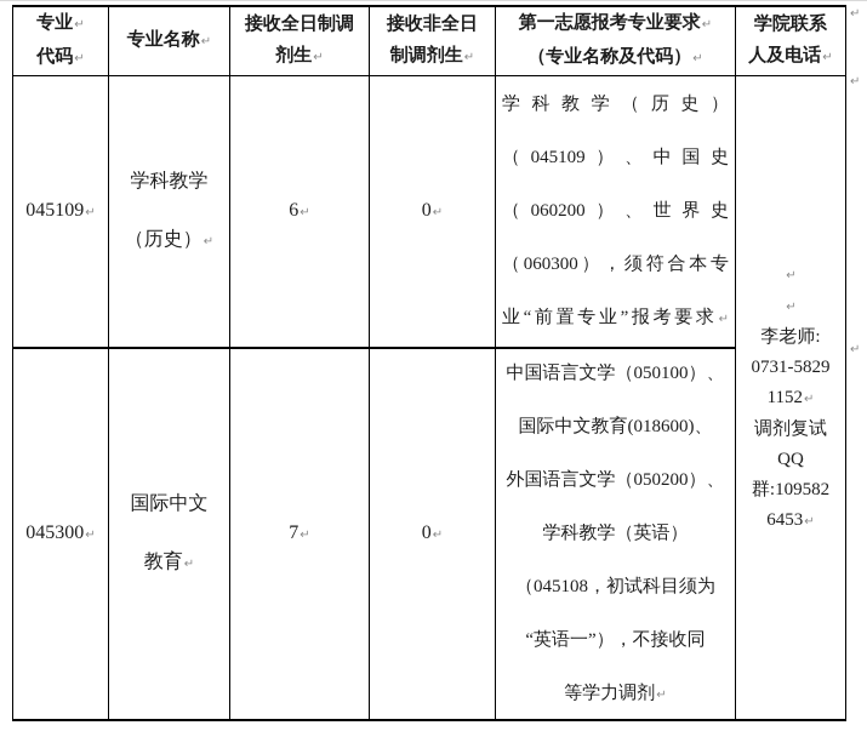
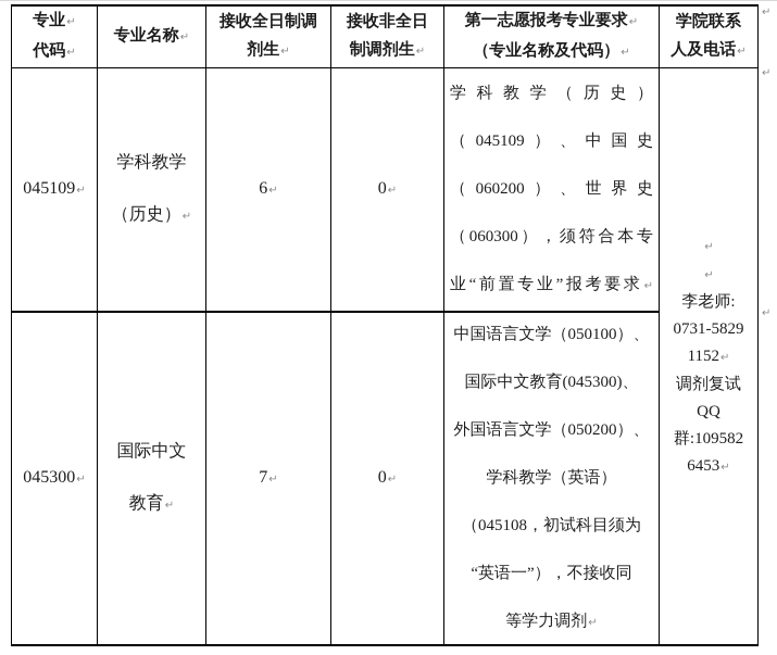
  专业
  代码
  专业名称
  接收全日制调
  剂生
  接收非全日
  制调剂生
  第一志愿报考专业要求
  （专业名称及代码）
  学院联系
  人及电话
  045109
  学科教学
  （历史）
  6
  0
  学科教学（历史）
  （045109）、中国史
  （060200）、世界史
  （060300），须符合本专
  业“前置专业”报考要求
  李老师:
  0731-5829
  1152
  调剂复试
  QQ
  群:109582
  6453
  045300
  国际中文
  教育
  7
  0
  中国语言文学（050100）、
- 国际中文教育(018600)、
+ 国际中文教育(045300)、
  外国语言文学（050200）、
  学科教学（英语）
  （045108，初试科目须为
  “英语一”），不接收同
  等学力调剂
